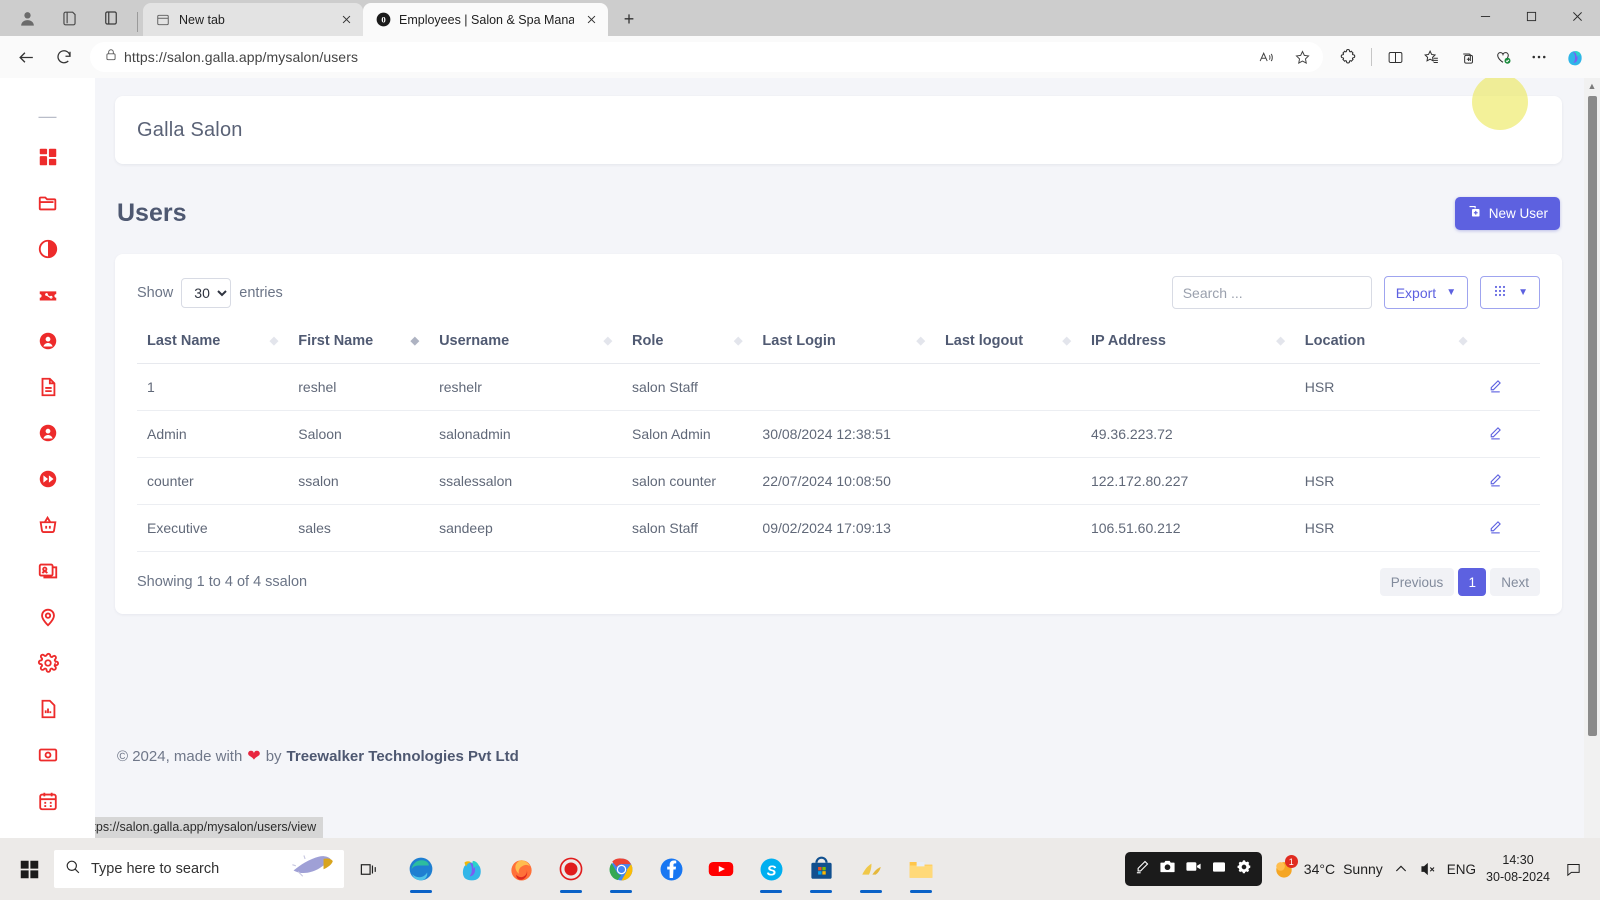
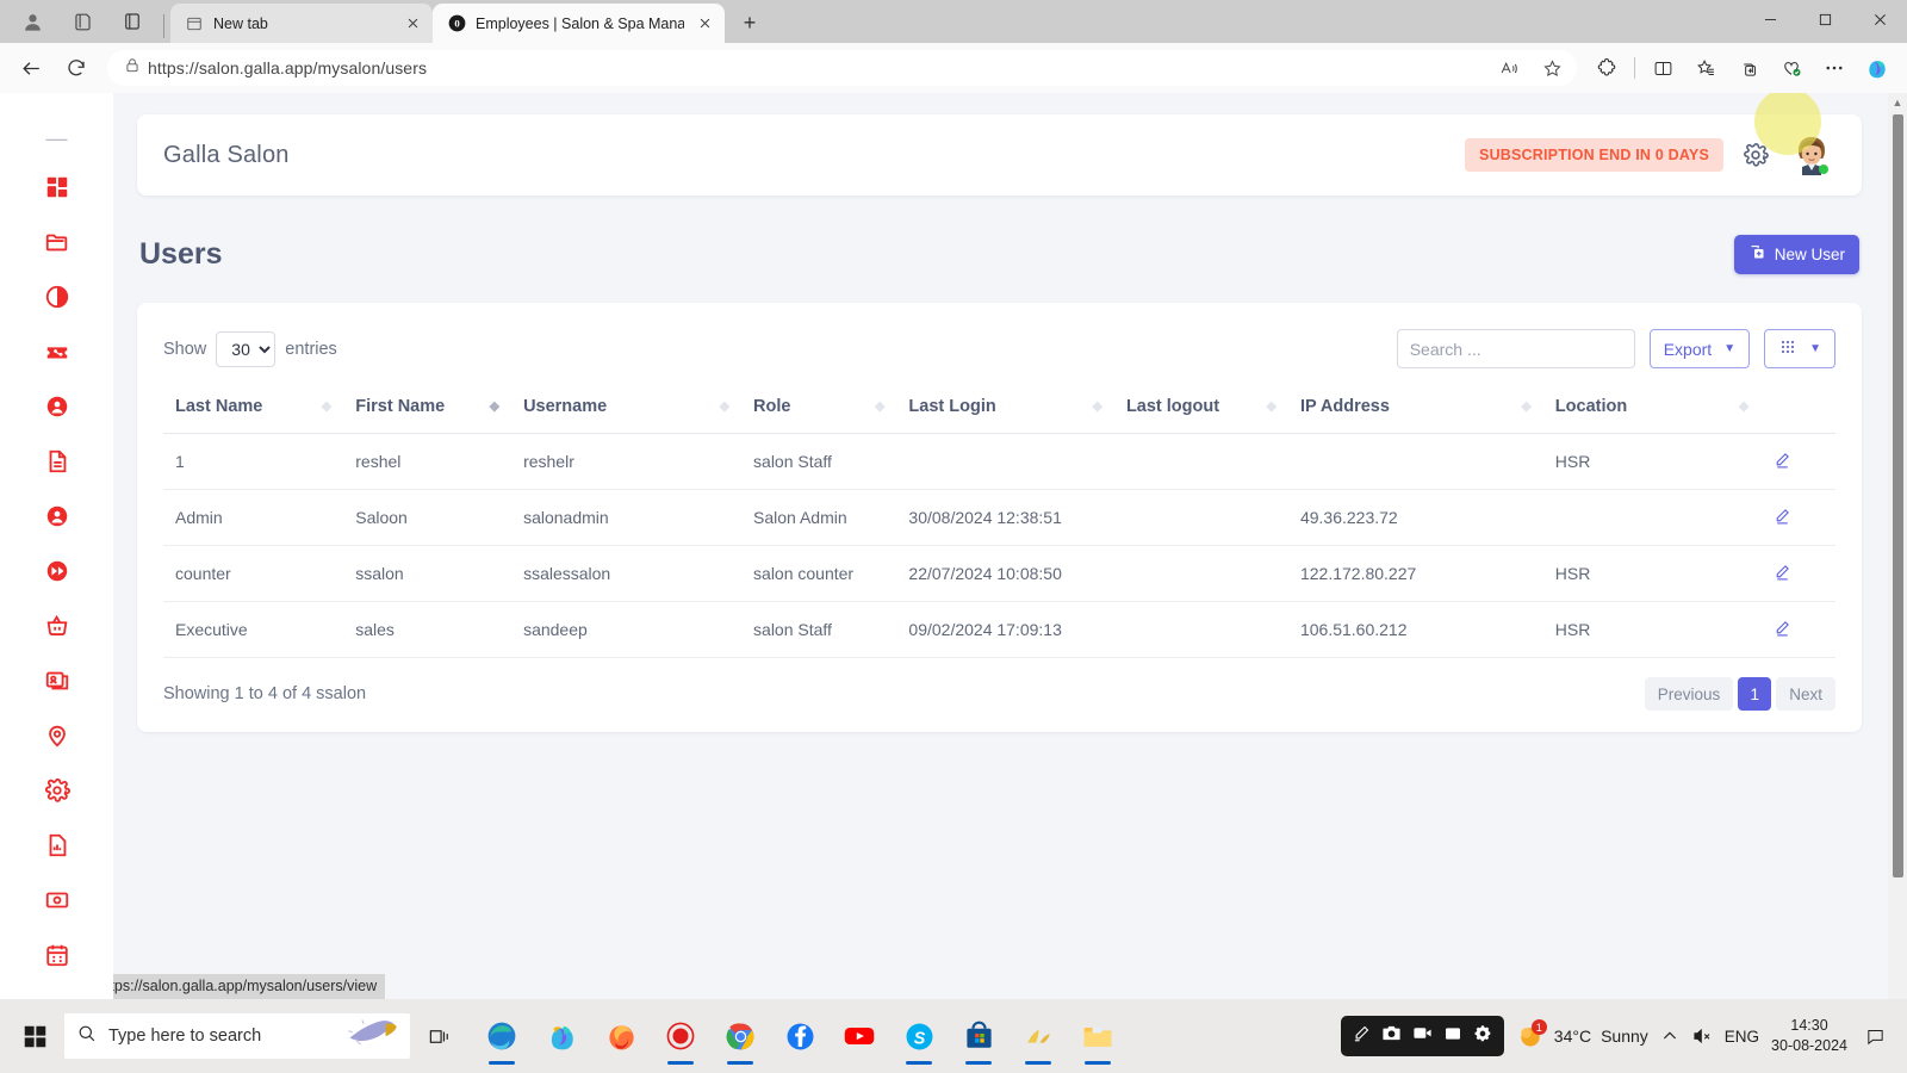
  New tab
  0
  Employees | Salon & Spa Mana
  +
  https://salon.galla.app/mysalon/users
  —
  Galla Salon
+ SUBSCRIPTION END IN 0 DAYS
  Users
  New User
  Show
  30
  entries
  Search ...
  Export
  ▼
  ▼
  Last Name ◆	First Name ◆	Username ◆	Role ◆	Last Login ◆	Last logout ◆	IP Address ◆	Location ◆
  1	reshel	reshelr	salon Staff				HSR
  Admin	Saloon	salonadmin	Salon Admin	30/08/2024 12:38:51		49.36.223.72
  counter	ssalon	ssalessalon	salon counter	22/07/2024 10:08:50		122.172.80.227	HSR
  Executive	sales	sandeep	salon Staff	09/02/2024 17:09:13		106.51.60.212	HSR
  Showing 1 to 4 of 4 ssalon
  Previous
  1
  Next
- © 2024, made with
- ❤
- by
- Treewalker Technologies Pvt Ltd
  tps://salon.galla.app/mysalon/users/view
  ▲
  Type here to search
  S
  1
  34°C
  Sunny
  ENG
  14:30
  30-08-2024
